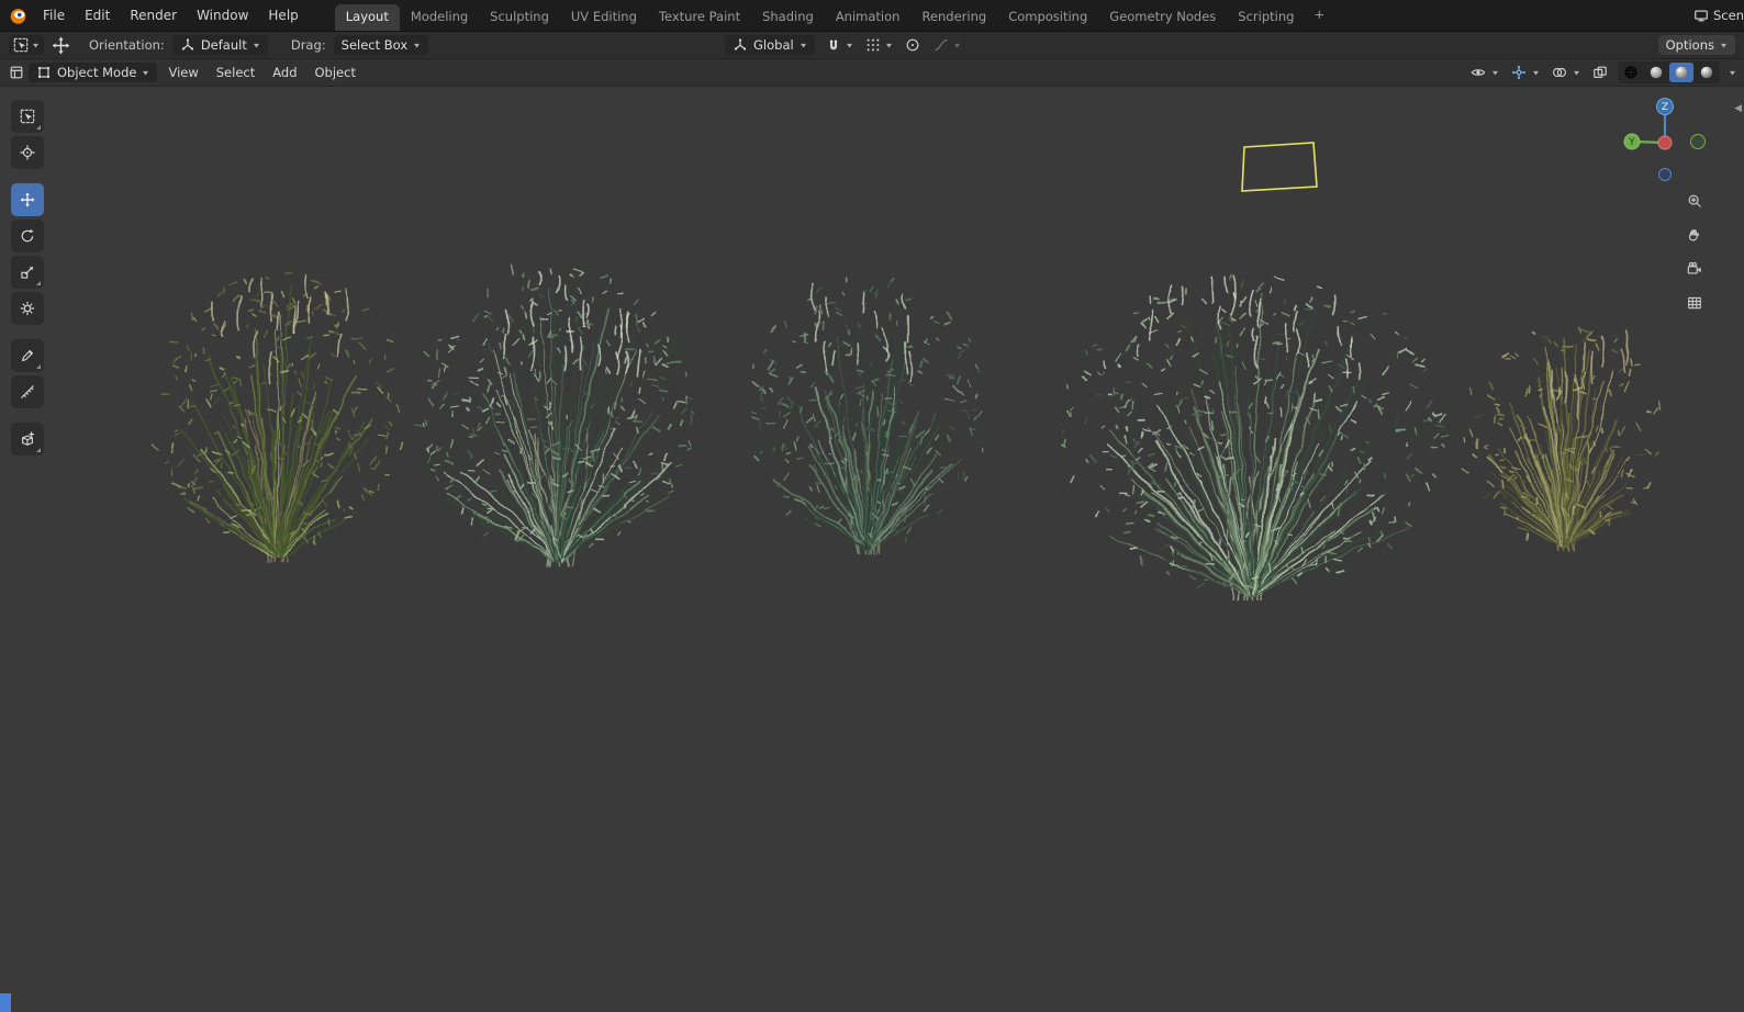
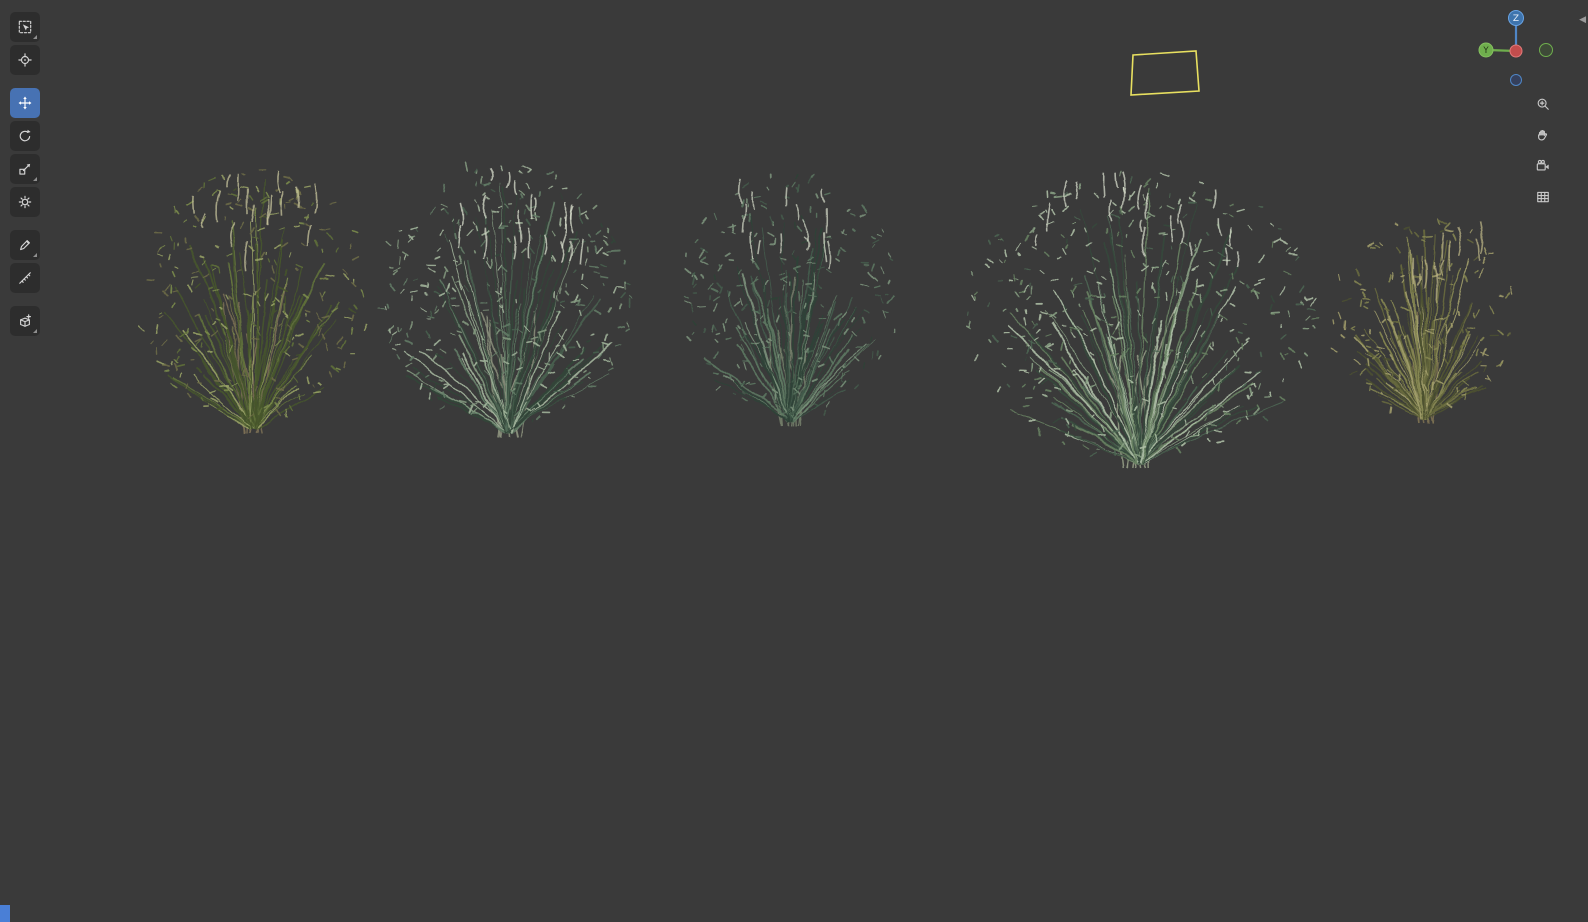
- File
- Edit
- Render
- Window
- Help
- Layout
- Modeling
- Sculpting
- UV Editing
- Texture Paint
- Shading
- Animation
- Rendering
- Compositing
- Geometry Nodes
- Scripting
- +
- Scen
- Orientation:
- Default
- Drag:
- Select Box
- Global
- Options
- Object Mode
- View
- Select
- Add
- Object
  Z
  Y
  ◀
